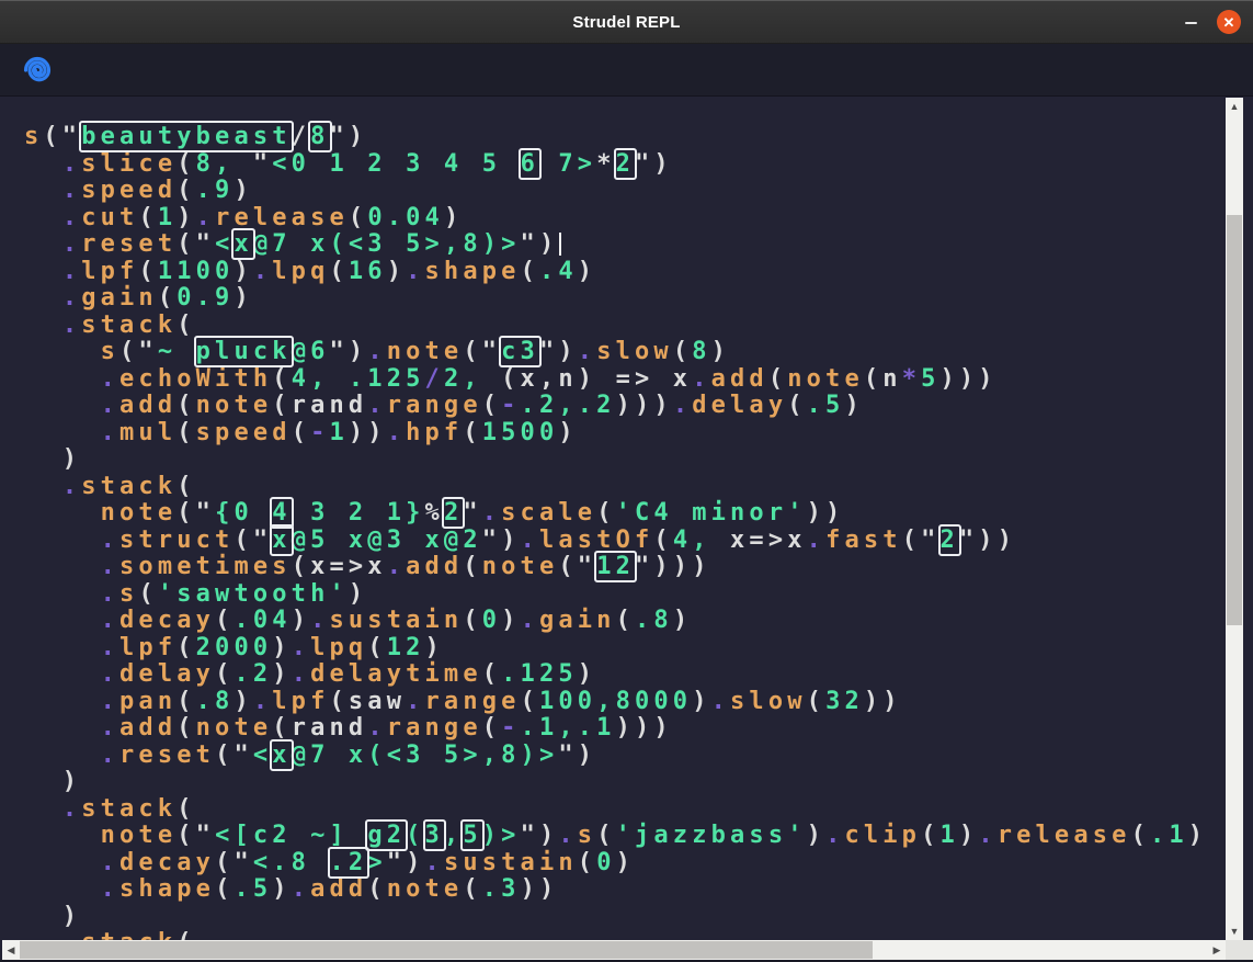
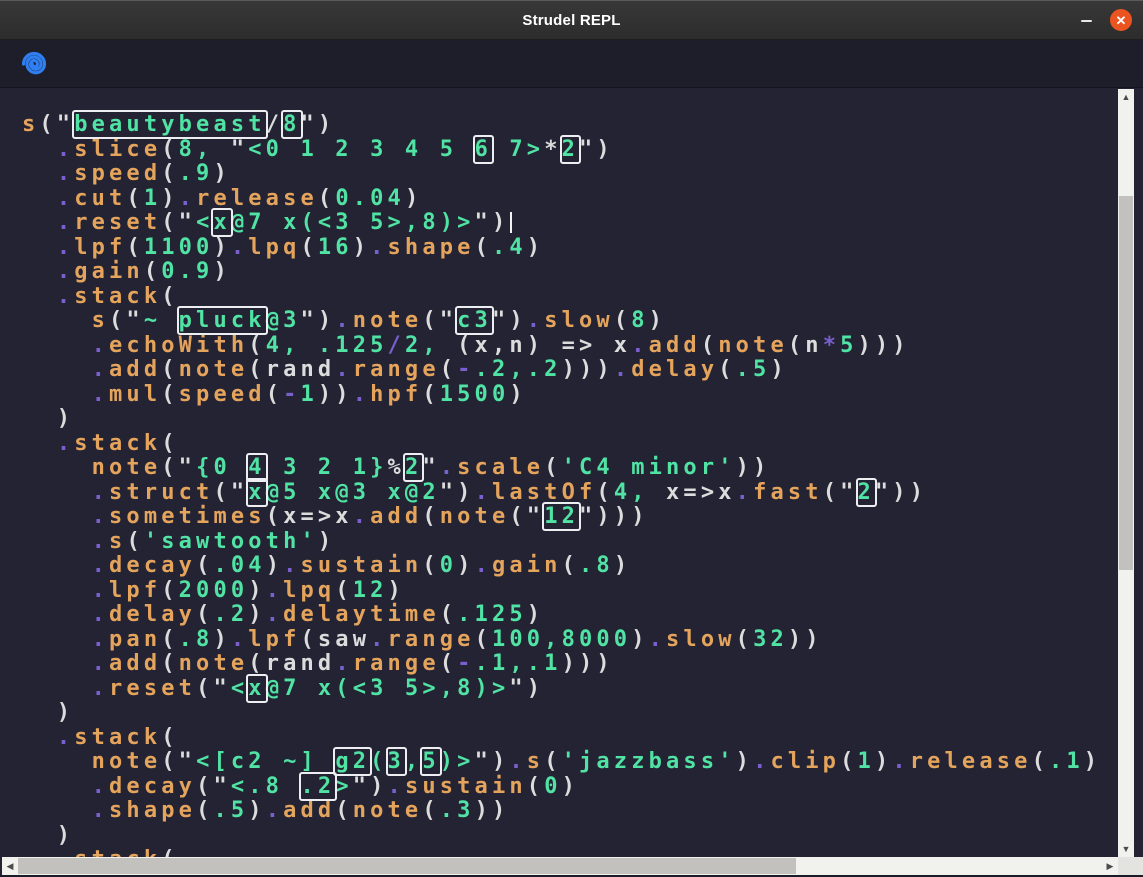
  Strudel REPL
  ✕
  s("beautybeast/8")
  .slice(8, "<0 1 2 3 4 5 6 7>*2")
  .speed(.9)
  .cut(1).release(0.04)
  .reset("<x@7 x(<3 5>,8)>")
  .lpf(1100).lpq(16).shape(.4)
  .gain(0.9)
  .stack(
- s("~ pluck@6").note("c3").slow(8)
+ s("~ pluck@3").note("c3").slow(8)
  .echoWith(4, .125/2, (x,n) => x.add(note(n*5)))
  .add(note(rand.range(-.2,.2))).delay(.5)
  .mul(speed(-1)).hpf(1500)
  )
  .stack(
  note("{0 4 3 2 1}%2".scale('C4 minor'))
  .struct("x@5 x@3 x@2").lastOf(4, x=>x.fast("2"))
  .sometimes(x=>x.add(note("12")))
  .s('sawtooth')
  .decay(.04).sustain(0).gain(.8)
  .lpf(2000).lpq(12)
  .delay(.2).delaytime(.125)
  .pan(.8).lpf(saw.range(100,8000).slow(32))
  .add(note(rand.range(-.1,.1)))
  .reset("<x@7 x(<3 5>,8)>")
  )
  .stack(
  note("<[c2 ~] g2(3,5)>").s('jazzbass').clip(1).release(.1)
  .decay("<.8 .2>").sustain(0)
  .shape(.5).add(note(.3))
  )
  ▲
  ▼
  ◀
  ▶
